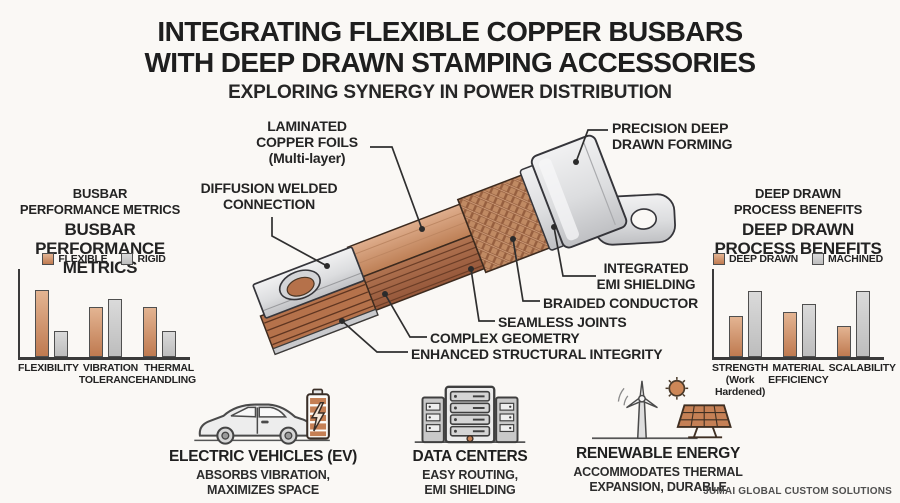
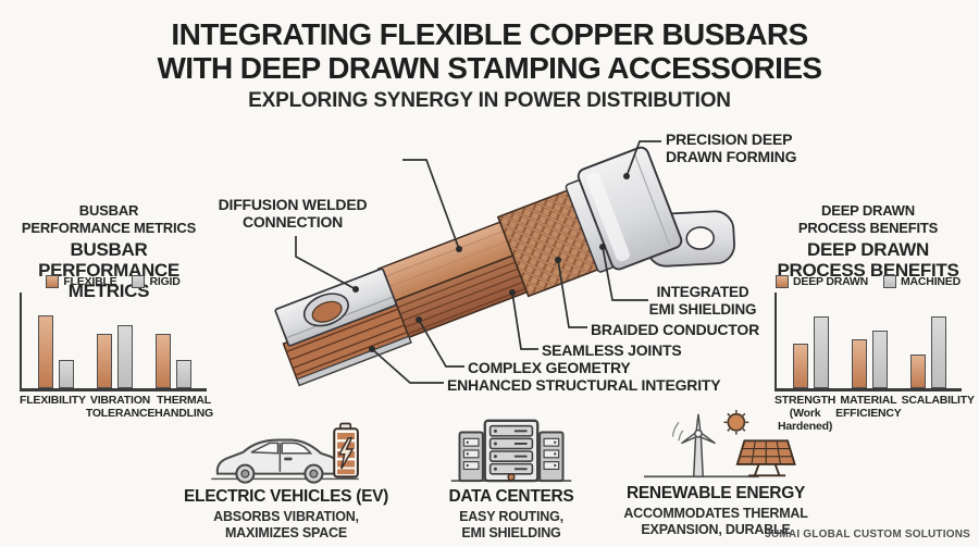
  INTEGRATING FLEXIBLE COPPER BUSBARS
  WITH DEEP DRAWN STAMPING ACCESSORIES
  EXPLORING SYNERGY IN POWER DISTRIBUTION
- LAMINATED
- COPPER FOILS
- (Multi-layer)
  DIFFUSION WELDED
  CONNECTION
  PRECISION DEEP
  DRAWN FORMING
  INTEGRATED
  EMI SHIELDING
  BRAIDED CONDUCTOR
  SEAMLESS JOINTS
  COMPLEX GEOMETRY
  ENHANCED STRUCTURAL INTEGRITY
  BUSBAR
  PERFORMANCE METRICS
  BUSBAR PERFORMANCE
  METRICS
  FLEXIBLE
  RIGID
  FLEXIBILITY
  VIBRATION
  TOLERANCE
  THERMAL
  HANDLING
  DEEP DRAWN
  PROCESS BENEFITS
  DEEP DRAWN
  PROCESS BENEFITS
  DEEP DRAWN
  MACHINED
  STRENGTH
  (Work
  Hardened)
  MATERIAL
  EFFICIENCY
  SCALABILITY
  ELECTRIC VEHICLES (EV)
  ABSORBS VIBRATION,
  MAXIMIZES SPACE
  DATA CENTERS
  EASY ROUTING,
  EMI SHIELDING
  RENEWABLE ENERGY
  ACCOMMODATES THERMAL
  EXPANSION, DURABLE
  JUMAI GLOBAL CUSTOM SOLUTIONS
